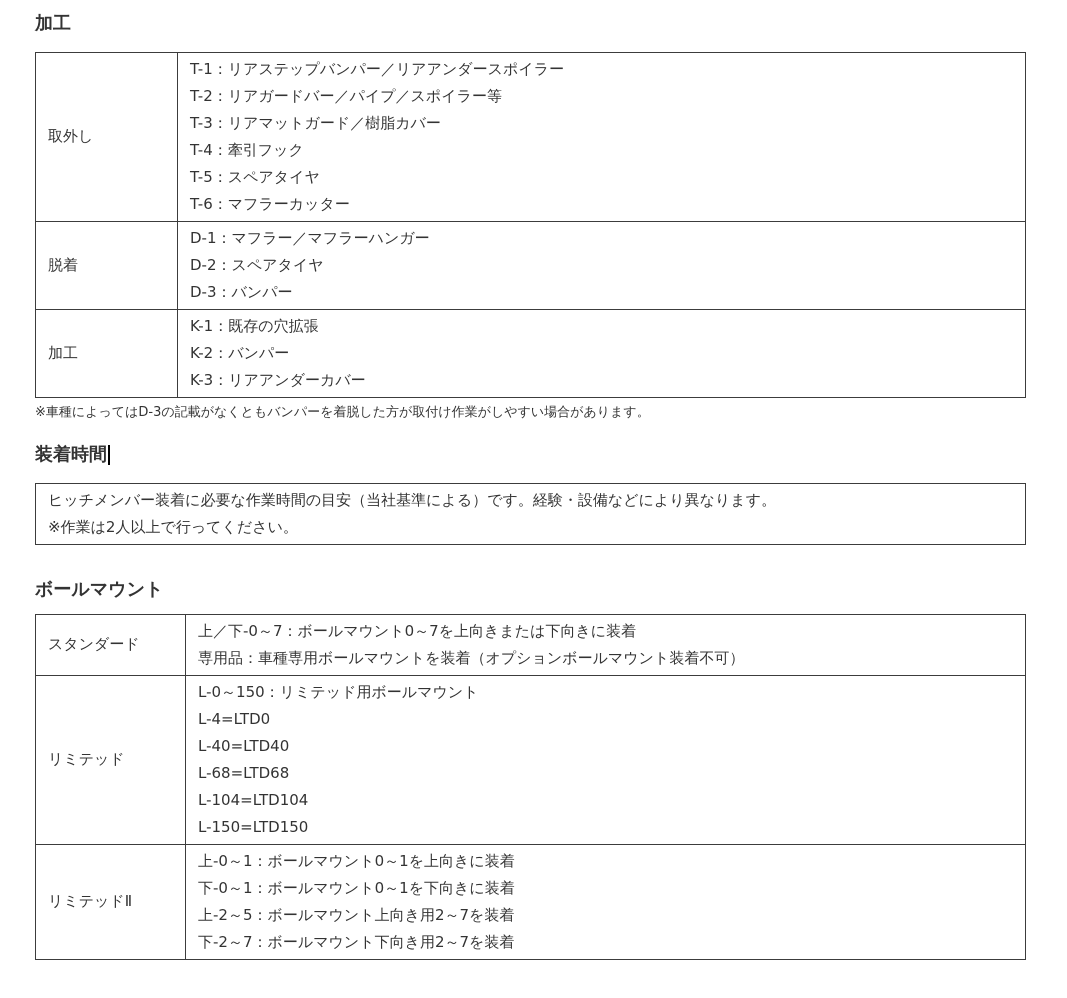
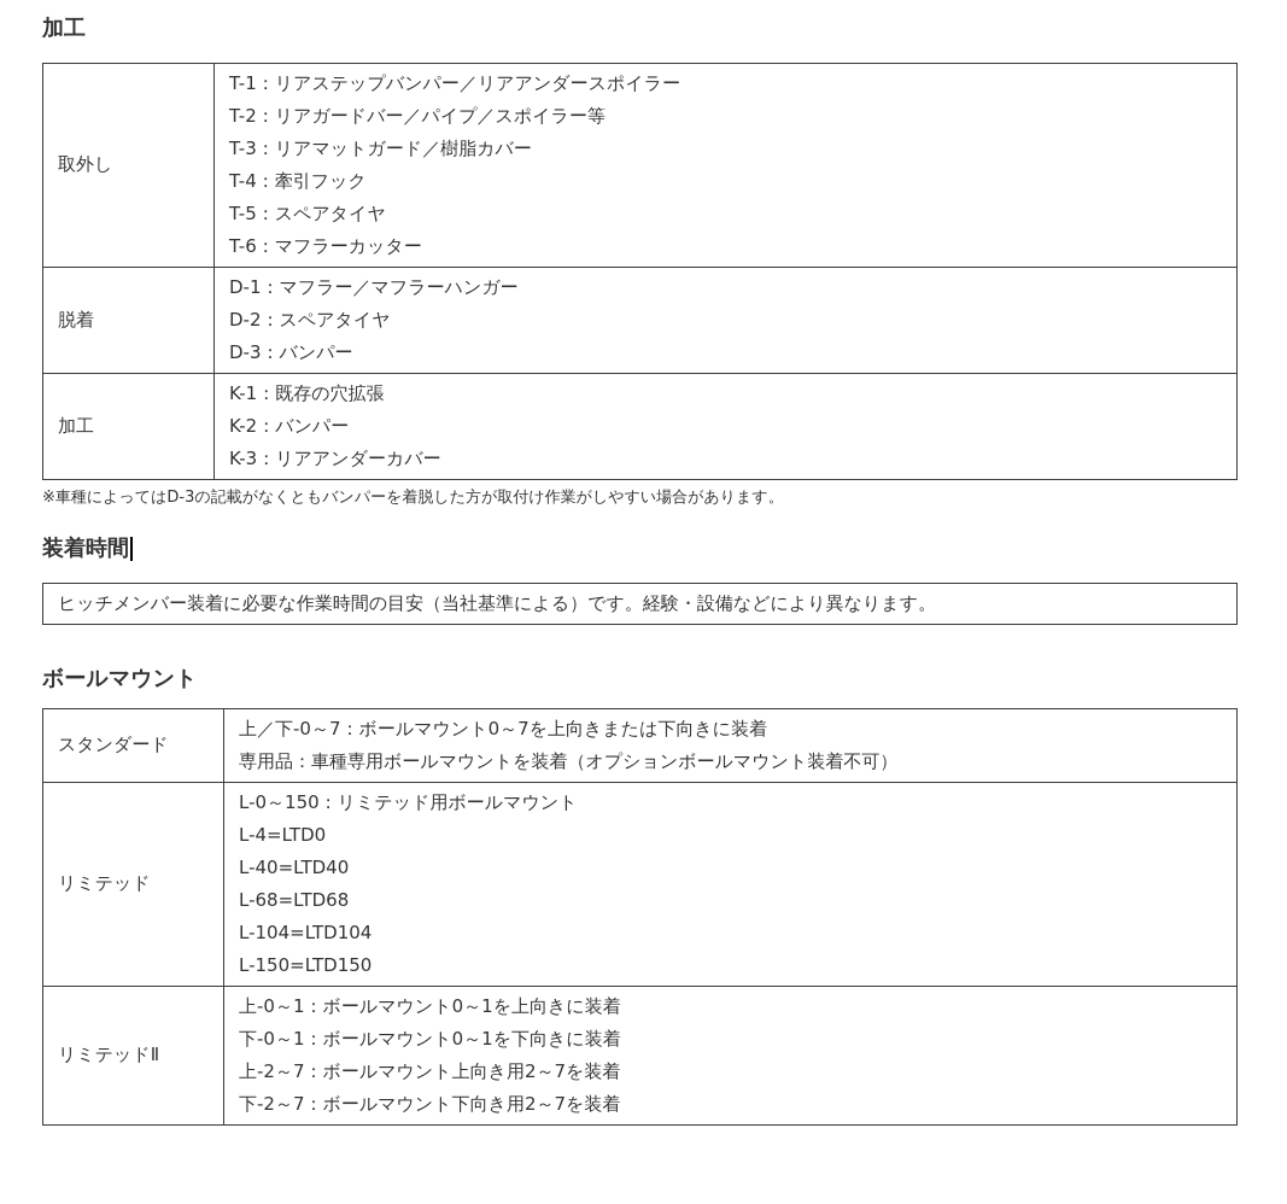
  加工
  取外し	T-1：リアステップバンパー／リアアンダースポイラー T-2：リアガードバー／パイプ／スポイラー等 T-3：リアマットガード／樹脂カバー T-4：牽引フック T-5：スペアタイヤ T-6：マフラーカッター
  脱着	D-1：マフラー／マフラーハンガー D-2：スペアタイヤ D-3：バンパー
  加工	K-1：既存の穴拡張 K-2：バンパー K-3：リアアンダーカバー
  ※車種によってはD-3の記載がなくともバンパーを着脱した方が取付け作業がしやすい場合があります。
  装着時間
  ヒッチメンバー装着に必要な作業時間の目安（当社基準による）です。経験・設備などにより異なります。
- ※作業は2人以上で行ってください。
  ボールマウント
  スタンダード	上／下-0～7：ボールマウント0～7を上向きまたは下向きに装着 専用品：車種専用ボールマウントを装着（オプションボールマウント装着不可）
  リミテッド	L-0～150：リミテッド用ボールマウント L-4=LTD0 L-40=LTD40 L-68=LTD68 L-104=LTD104 L-150=LTD150
- リミテッドⅡ	上-0～1：ボールマウント0～1を上向きに装着 下-0～1：ボールマウント0～1を下向きに装着 上-2～5：ボールマウント上向き用2～7を装着 下-2～7：ボールマウント下向き用2～7を装着
+ リミテッドⅡ	上-0～1：ボールマウント0～1を上向きに装着 下-0～1：ボールマウント0～1を下向きに装着 上-2～7：ボールマウント上向き用2～7を装着 下-2～7：ボールマウント下向き用2～7を装着
